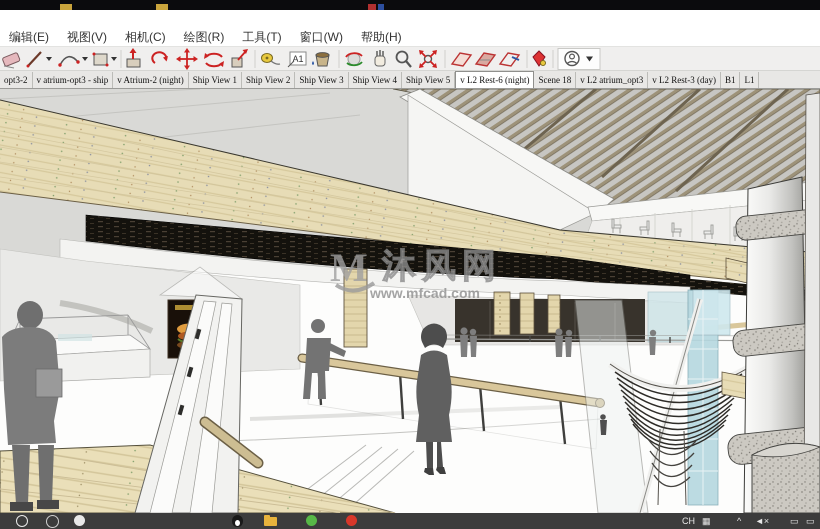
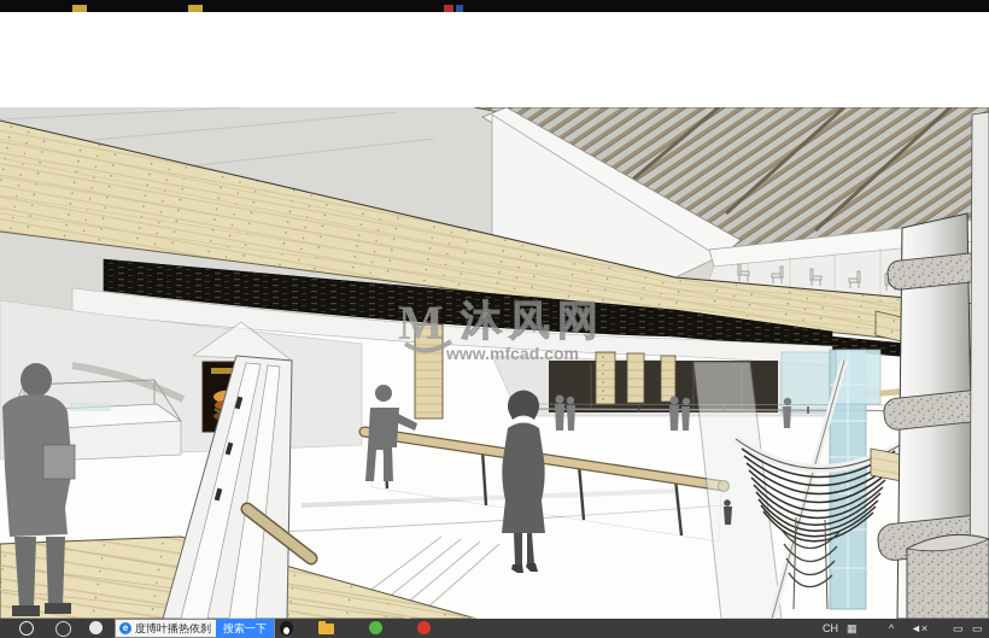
- 编辑(E)
- 视图(V)
- 相机(C)
- 绘图(R)
- 工具(T)
- 窗口(W)
- 帮助(H)
- A1
- opt3-2
- v atrium-opt3 - ship
- v Atrium-2 (night)
- Ship View 1
- Ship View 2
- Ship View 3
- Ship View 4
- Ship View 5
- v L2 Rest-6 (night)
- Scene 18
- v L2 atrium_opt3
- v L2 Rest-3 (day)
- B1
- L1
  M
  沐风网
  www.mfcad.com
+ e
+ 度博叶播热依刹
+ 搜索一下
  CH
  ▦
  ^
  ◄×
  ▭
  ▭
